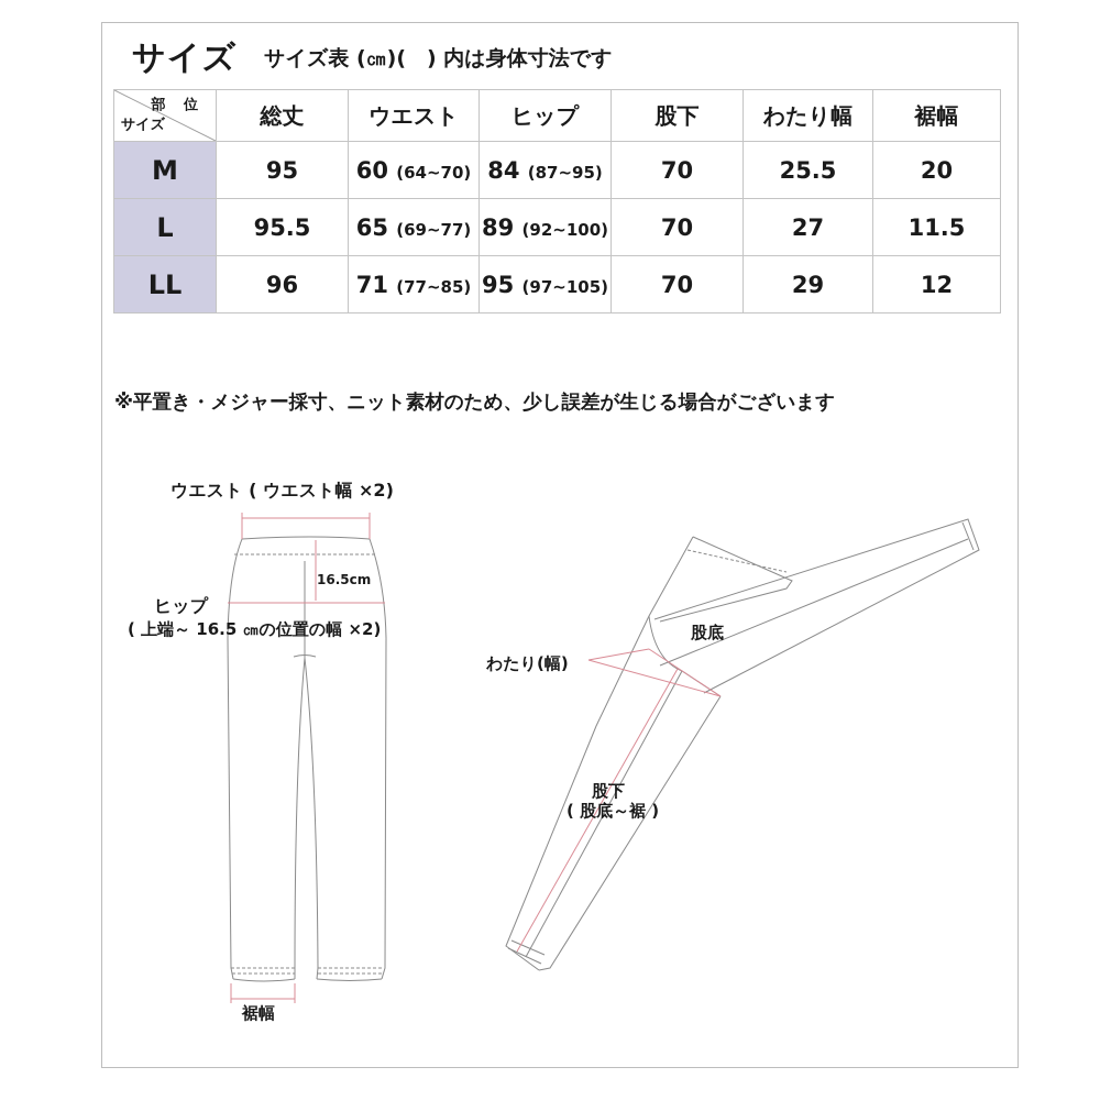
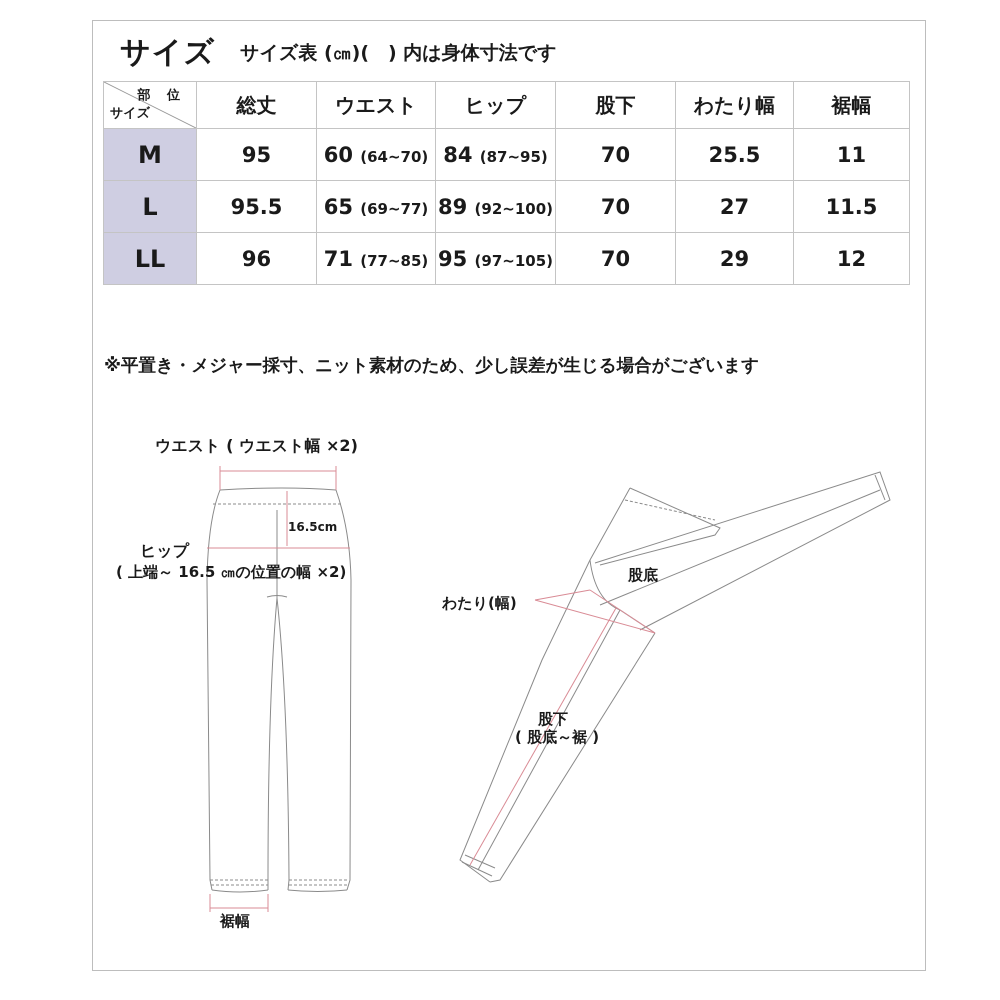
  サイズ
  サイズ表 (㎝)( ) 内は身体寸法です
  部 位 サイズ	総丈	ウエスト	ヒップ	股下	わたり幅	裾幅
- M	95	60 (64~70)	84 (87~95)	70	25.5	20
+ M	95	60 (64~70)	84 (87~95)	70	25.5	11
  L	95.5	65 (69~77)	89 (92~100)	70	27	11.5
  LL	96	71 (77~85)	95 (97~105)	70	29	12
  ※平置き・メジャー採寸、ニット素材のため、少し誤差が生じる場合がございます
  ウエスト ( ウエスト幅 ×2)
  16.5cm
  ヒップ
  ( 上端～ 16.5 ㎝の位置の幅 ×2)
  裾幅
  股底
  わたり(幅)
  股下
  ( 股底～裾 )
